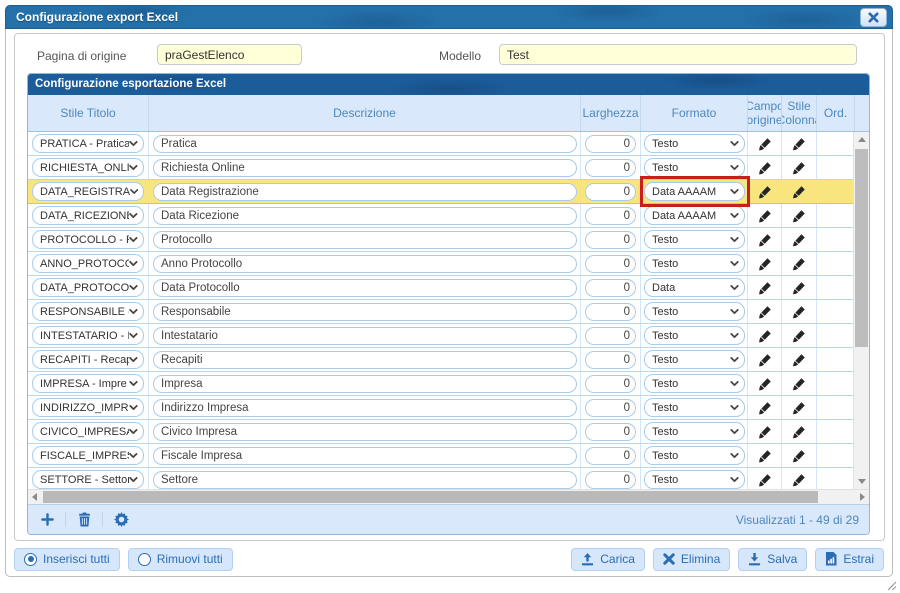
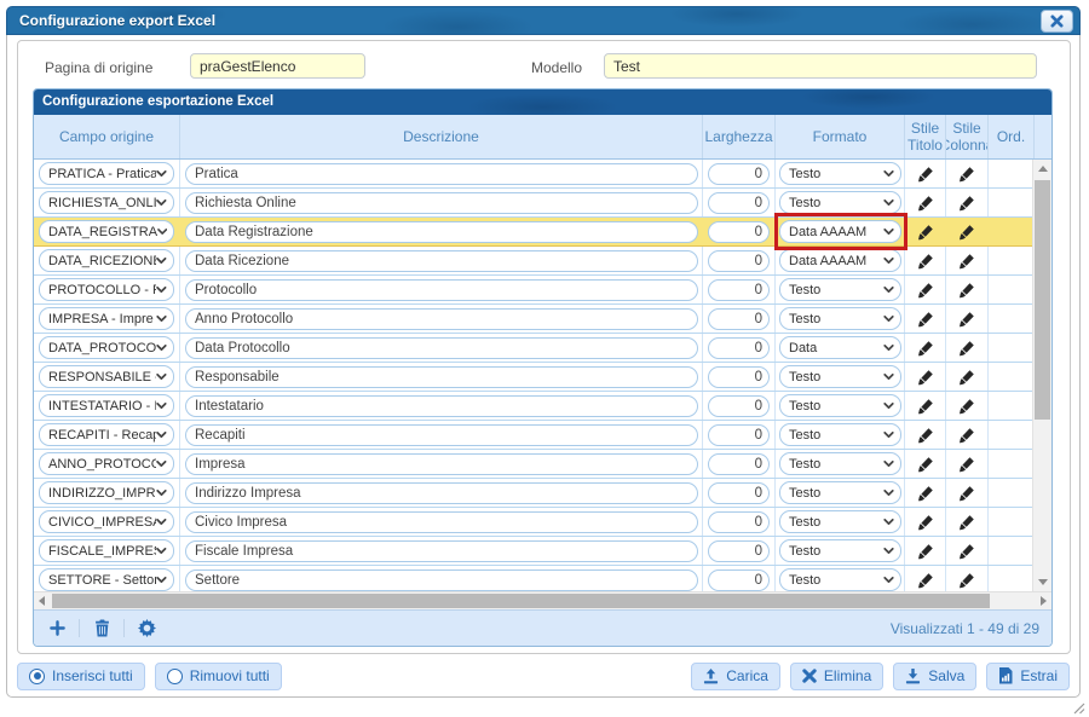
  Configurazione export Excel
  Pagina di origine
  praGestElenco
  Modello
  Test
  Configurazione esportazione Excel
- Stile Titolo
+ Campo origine
  Descrizione
  Larghezza
  Formato
- Campo origine
+ Stile Titolo
  Stile olonn
  Ord.
  PRATICA - Pratica
  Pratica
  0
  Testo
  RICHIESTA_ONLI
  Richiesta Online
  0
  Testo
  DATA_REGISTRA
  Data Registrazione
  0
  Data AAAAM
  DATA_RICEZION
  Data Ricezione
  0
  Data AAAAM
  PROTOCOLLO -
  Protocollo
  0
  Testo
- ANNO_PROTOCC
+ IMPRESA - Impre
  Anno Protocollo
  0
  Testo
  DATA_PROTOCO
  Data Protocollo
  0
  Data
  RESPONSABILE
  Responsabile
  0
  Testo
  INTESTATARIO - I
  Intestatario
  0
  Testo
  RECAPITI - Recap
  Recapiti
  0
  Testo
- IMPRESA - Impre
+ ANNO_PROTOCC
  Impresa
  0
  Testo
  INDIRIZZO_IMPR
  Indirizzo Impresa
  0
  Testo
  CIVICO_IMPRES
  Civico Impresa
  0
  Testo
  FISCALE_IMPRE
  Fiscale Impresa
  0
  Testo
  SETTORE - Settor
  Settore
  0
  Testo
  Visualizzati 1 - 49 di 29
  Inserisci tutti
  Rimuovi tutti
  Carica
  Elimina
  Salva
  Estrai
